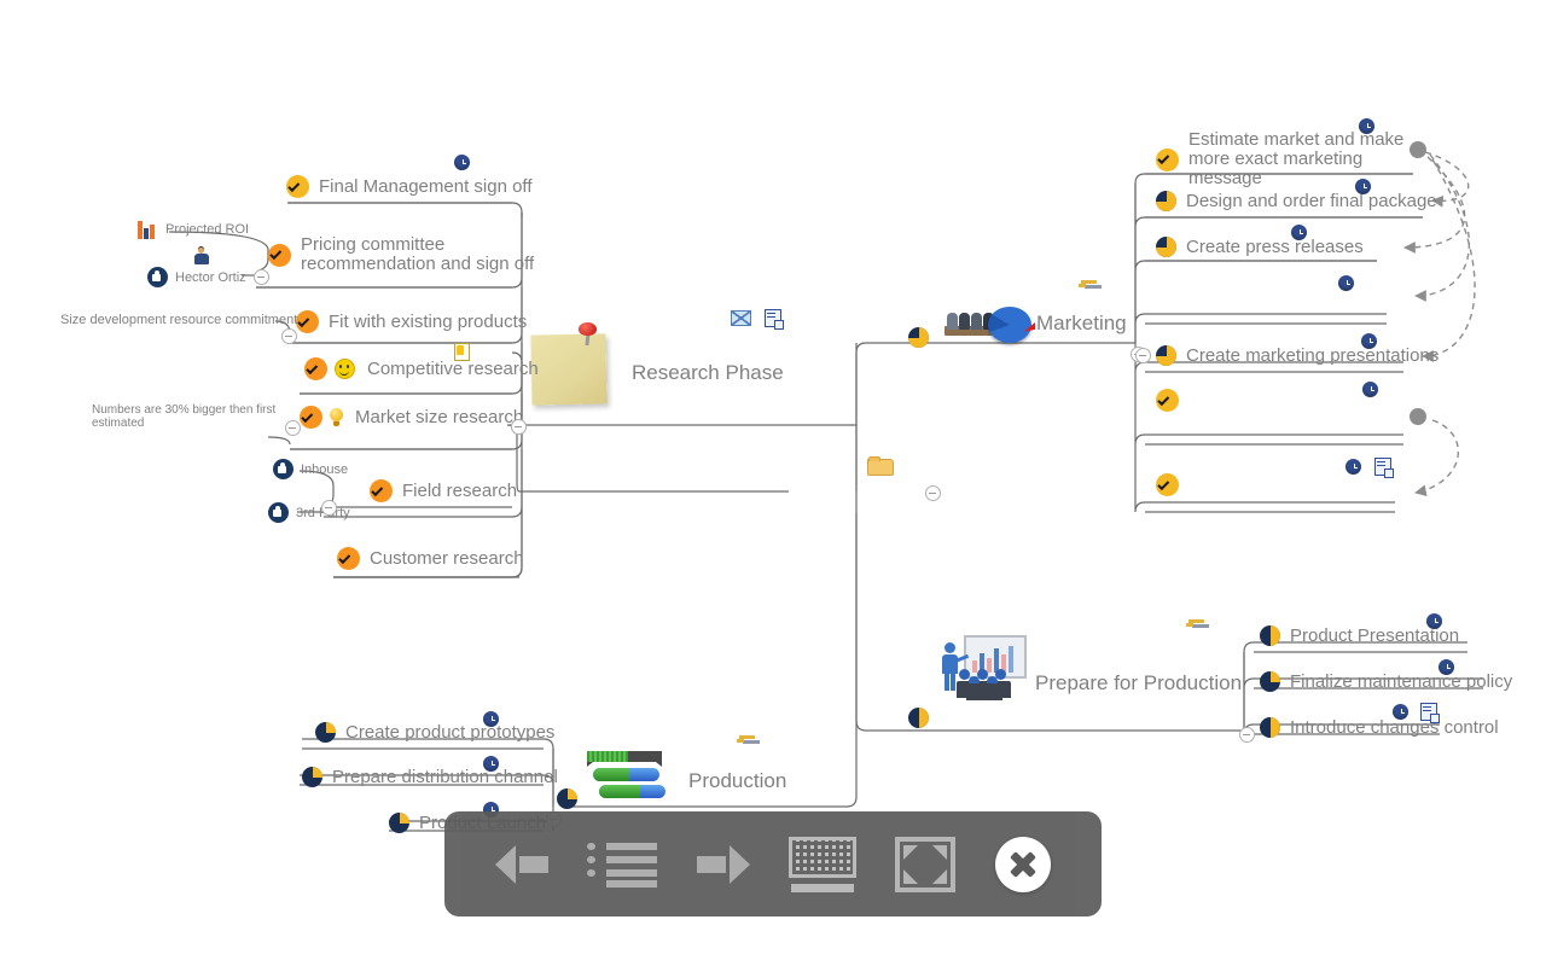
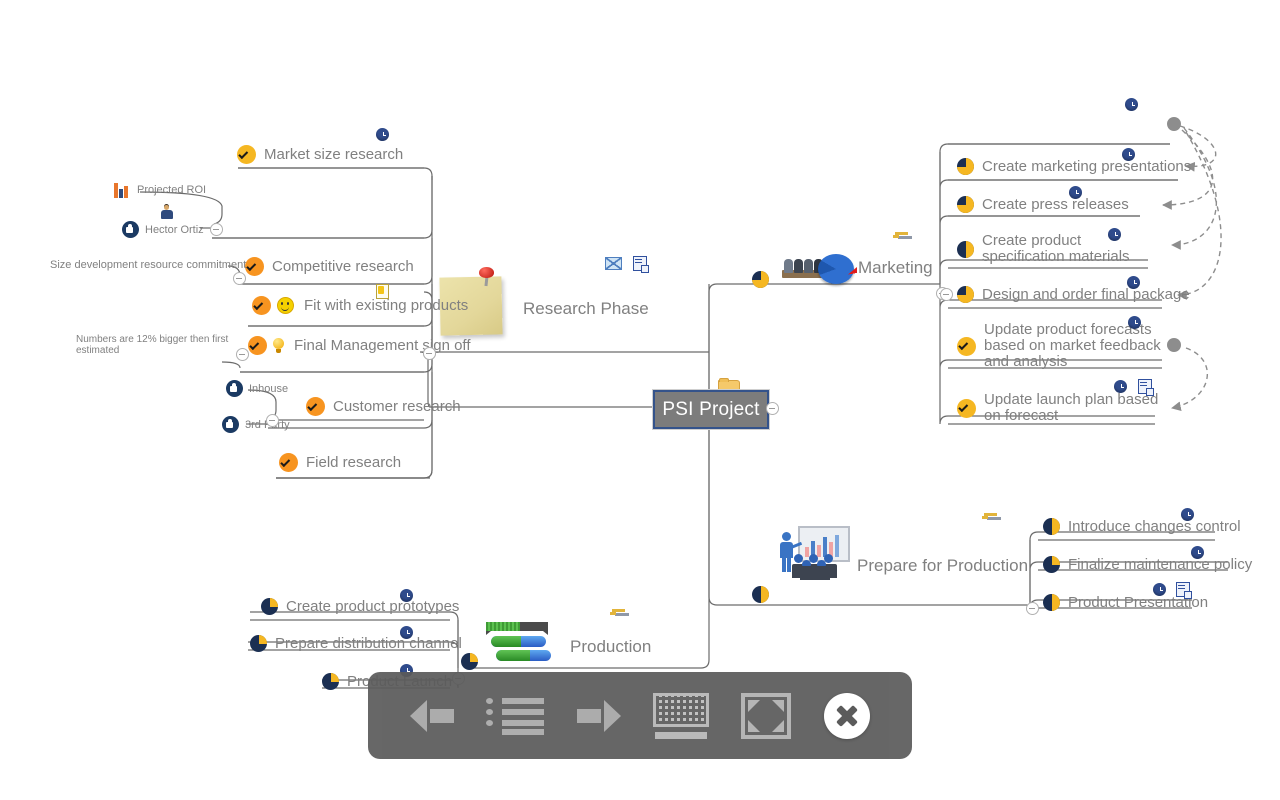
+ PSI Project
  Research Phase
- Final Management sign off
+ Market size research
- Pricing committee recommendation and sign off
  Projected ROI
  Hector Ortiz
- Fit with existing products
+ Competitive research
  Size development resource commitment
- Competitive research
+ Fit with existing products
- Market size research
+ Final Management sign off
- Numbers are 30% bigger then first estimated
+ Numbers are 12% bigger then first estimated
- Field research
+ Customer research
  Inhouse
  3rdrty
- Customer research
+ Field research
  Marketing
- Estimate market and make more exact marketing message
- Design and order final package
+ Create marketing presentations
  Create press releases
+ Create product specification materials
- Create marketing presentations
+ Design and order final package
+ Update product forecasts based on market feedback and analysis
+ Update launch plan based on forecast
  Prepare for Production
- Product Presentation
+ Introduce changes control
  Finalize maintenance policy
- Introduce changes control
+ Product Presentation
  Production
  Create product prototypes
  Prepare distribution channel
